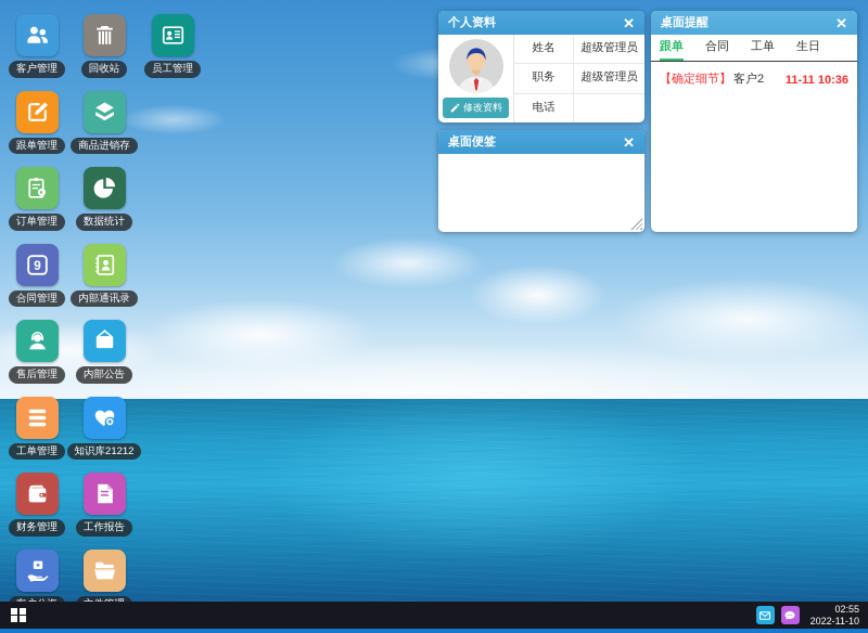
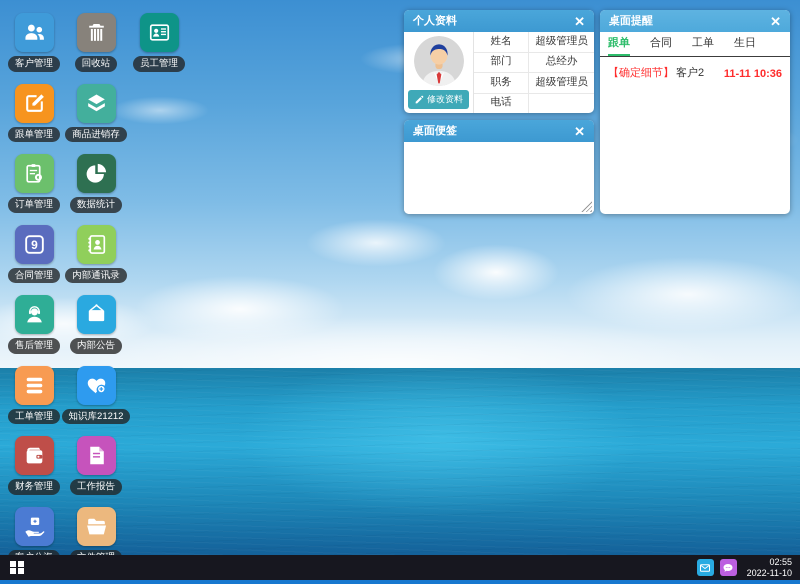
  客户管理
  跟单管理
  订单管理
  9
  合同管理
  售后管理
  工单管理
  财务管理
  回收站
  商品进销存
  数据统计
  内部通讯录
  内部公告
  知识库21212
  工作报告
  员工管理
  个人资料
  ✕
  修改资料
  姓名
  超级管理员
+ 部门
+ 总经办
  职务
  超级管理员
  电话
  桌面便签
  ✕
  桌面提醒
  ✕
  跟单
  合同
  工单
  生日
  【确定细节】
  客户2
  11-11 10:36
  02:55
  2022-11-10
